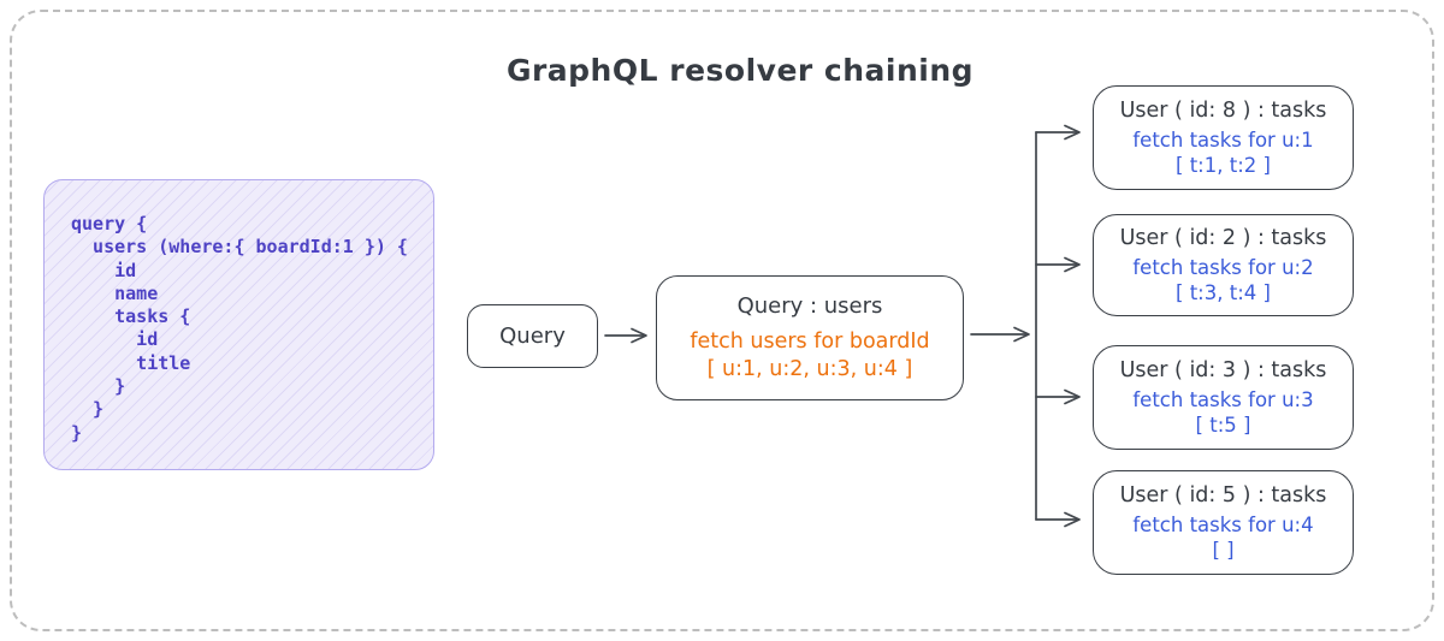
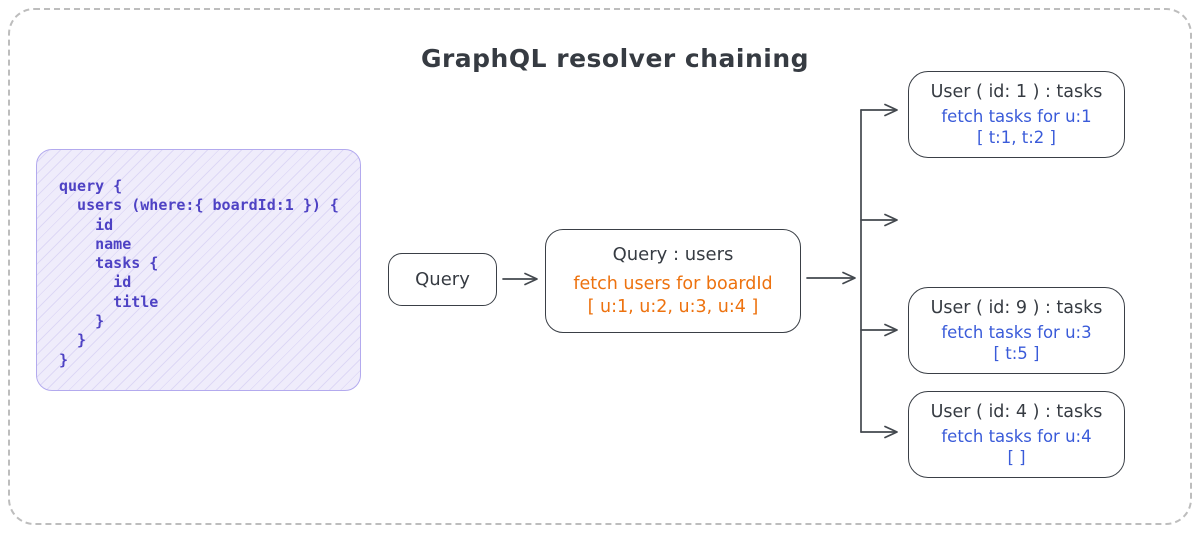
  GraphQL resolver chaining
  query {
  users (where:{ boardId:1 }) {
  id
  name
  tasks {
  id
  title
  }
  }
  }
  Query
  Query : users
  fetch users for boardId
  [ u:1, u:2, u:3, u:4 ]
- User ( id: 8 ) : tasks
+ User ( id: 1 ) : tasks
  fetch tasks for u:1
  [ t:1, t:2 ]
- User ( id: 2 ) : tasks
- fetch tasks for u:2
- [ t:3, t:4 ]
- User ( id: 3 ) : tasks
+ User ( id: 9 ) : tasks
  fetch tasks for u:3
  [ t:5 ]
- User ( id: 5 ) : tasks
+ User ( id: 4 ) : tasks
  fetch tasks for u:4
  [ ]
